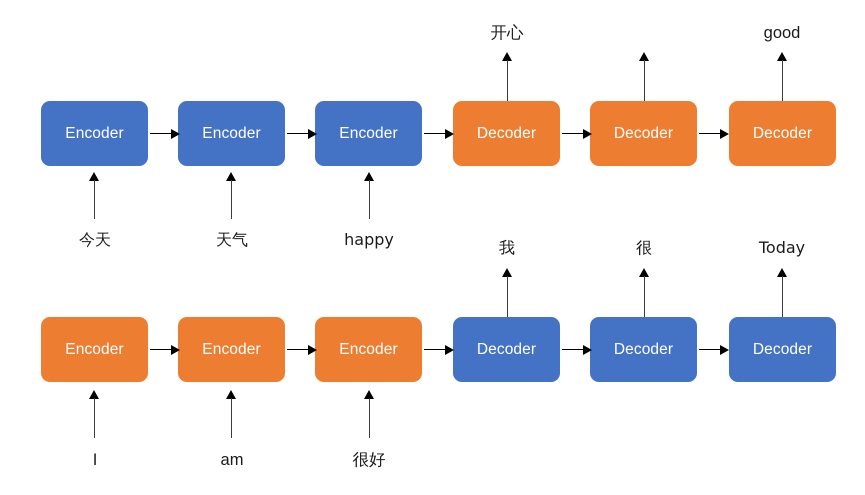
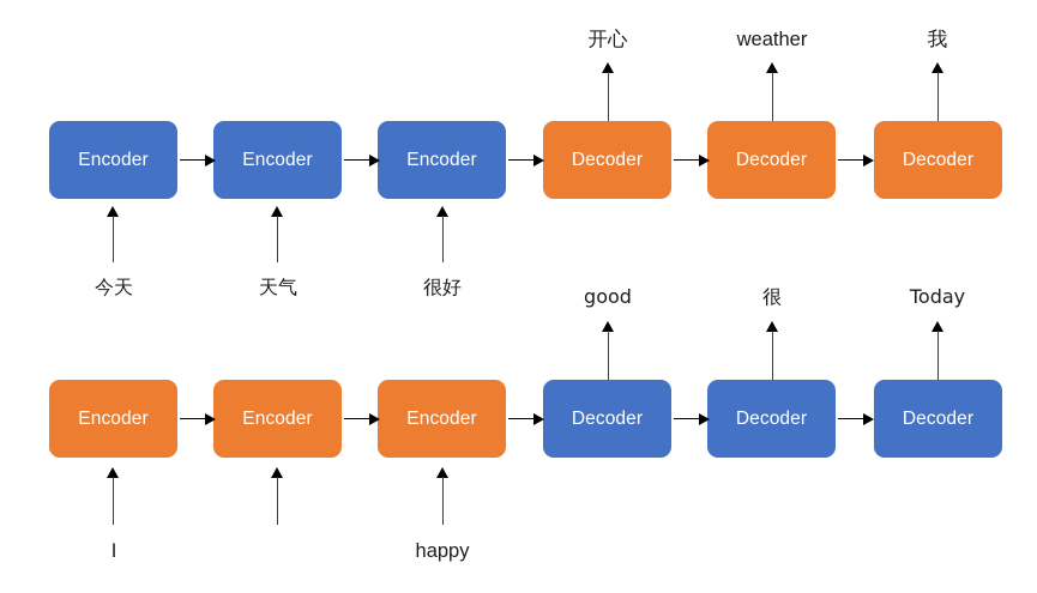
  开心
+ weather
- good
+ 我
  Encoder
  Encoder
  Encoder
  Decoder
  Decoder
  Decoder
  今天
  天气
- happy
+ 很好
- 我
+ good
  很
  Today
  Encoder
  Encoder
  Encoder
  Decoder
  Decoder
  Decoder
  I
- am
- 很好
+ happy
